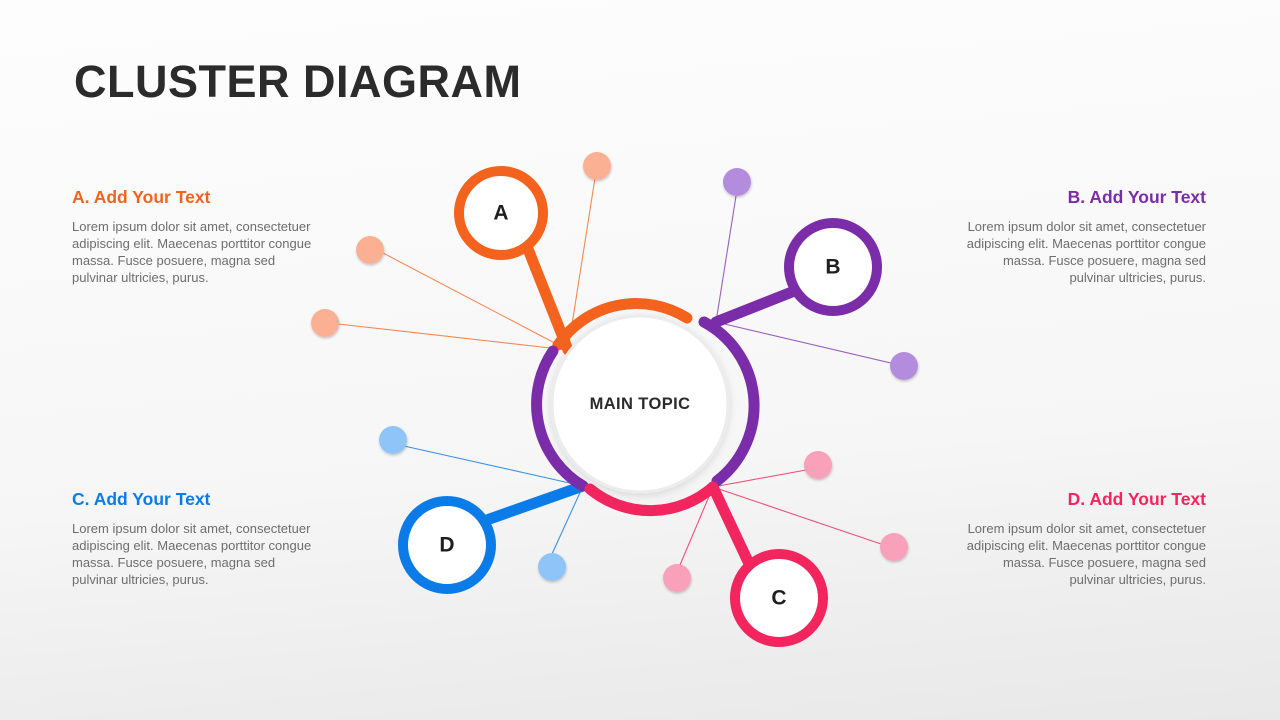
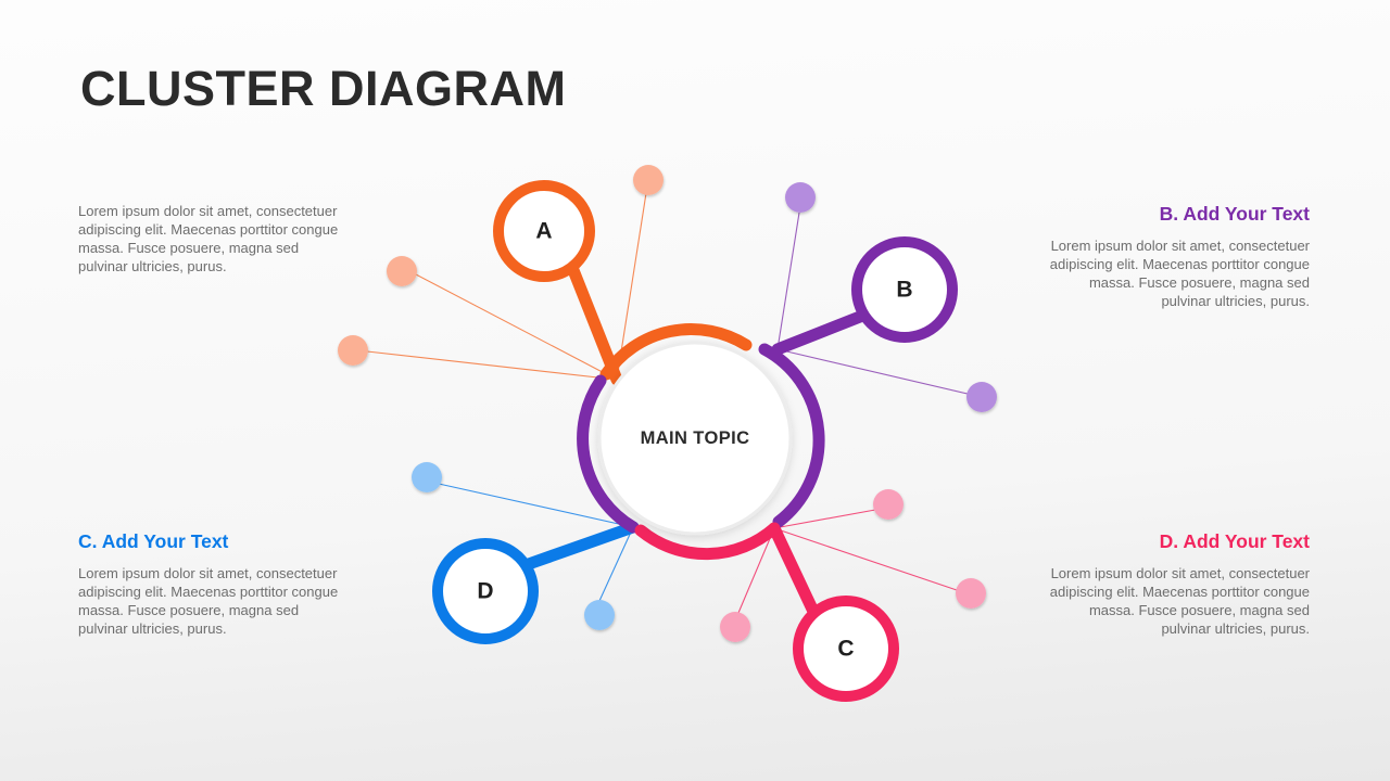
  CLUSTER DIAGRAM
  MAIN TOPIC
  A
  B
  C
  D
- A. Add Your Text
  Lorem ipsum dolor sit amet, consectetuer adipiscing elit. Maecenas porttitor congue massa. Fusce posuere, magna sed pulvinar ultricies, purus.
  B. Add Your Text
  Lorem ipsum dolor sit amet, consectetuer adipiscing elit. Maecenas porttitor congue massa. Fusce posuere, magna sed pulvinar ultricies, purus.
  D. Add Your Text
  Lorem ipsum dolor sit amet, consectetuer adipiscing elit. Maecenas porttitor congue massa. Fusce posuere, magna sed pulvinar ultricies, purus.
  C. Add Your Text
  Lorem ipsum dolor sit amet, consectetuer adipiscing elit. Maecenas porttitor congue massa. Fusce posuere, magna sed pulvinar ultricies, purus.
